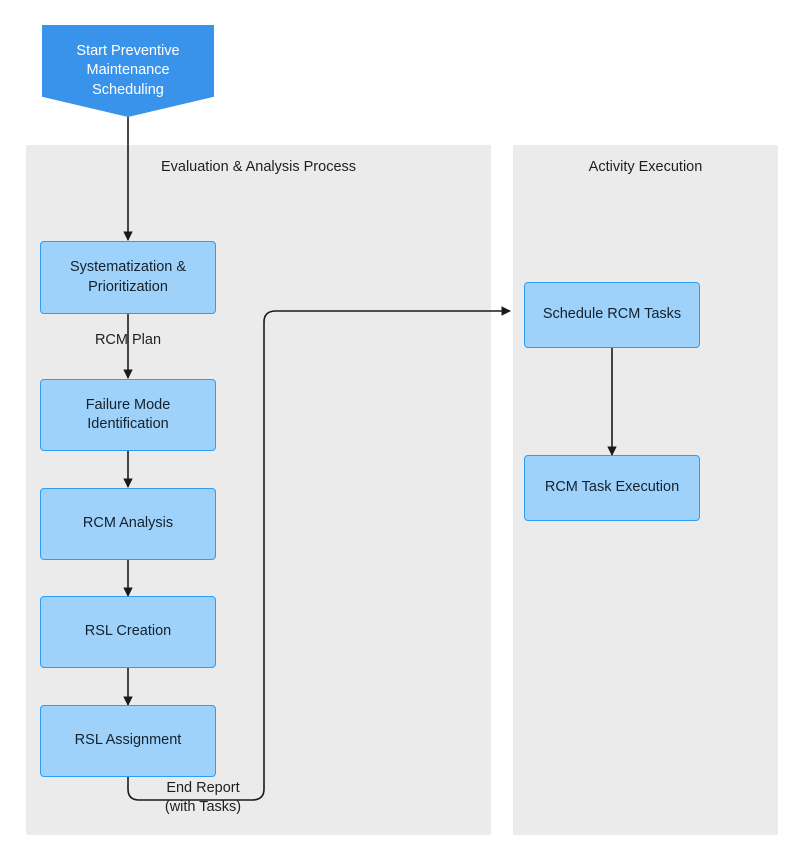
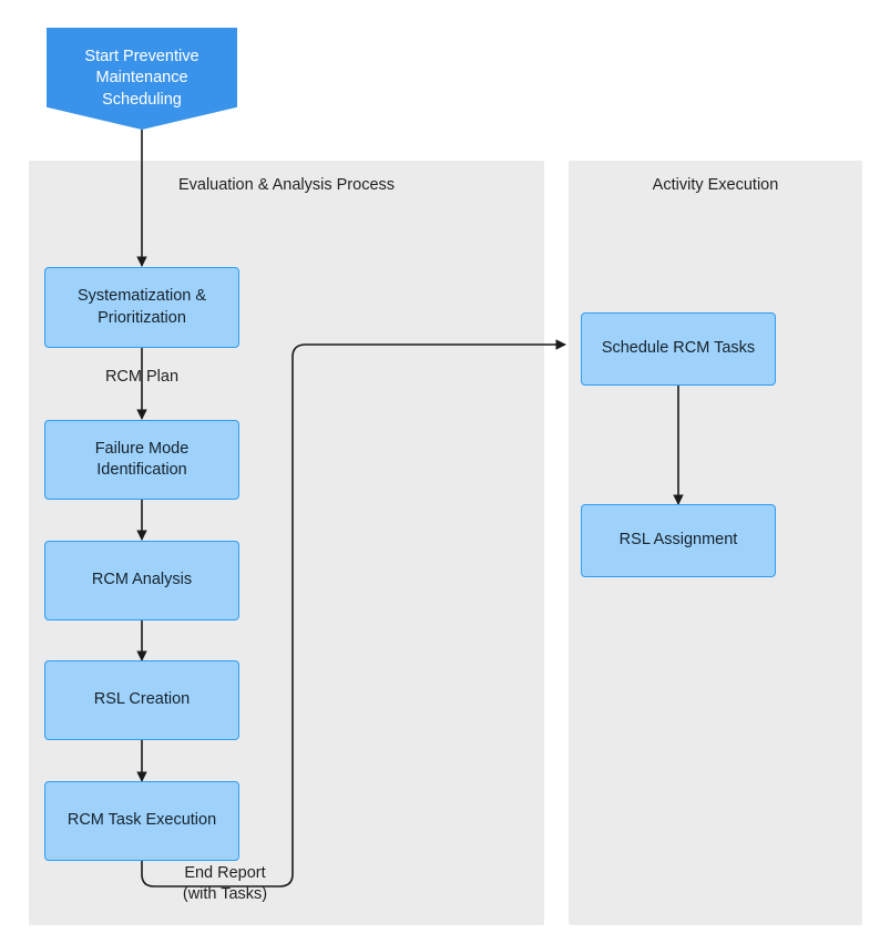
  Evaluation & Analysis Process
  Activity Execution
  Start Preventive Maintenance Scheduling
  Systematization & Prioritization
  Failure Mode Identification
  RCM Analysis
  RSL Creation
- RSL Assignment
+ RCM Task Execution
  Schedule RCM Tasks
- RCM Task Execution
+ RSL Assignment
  RCM Plan
  End Report
  (with Tasks)
